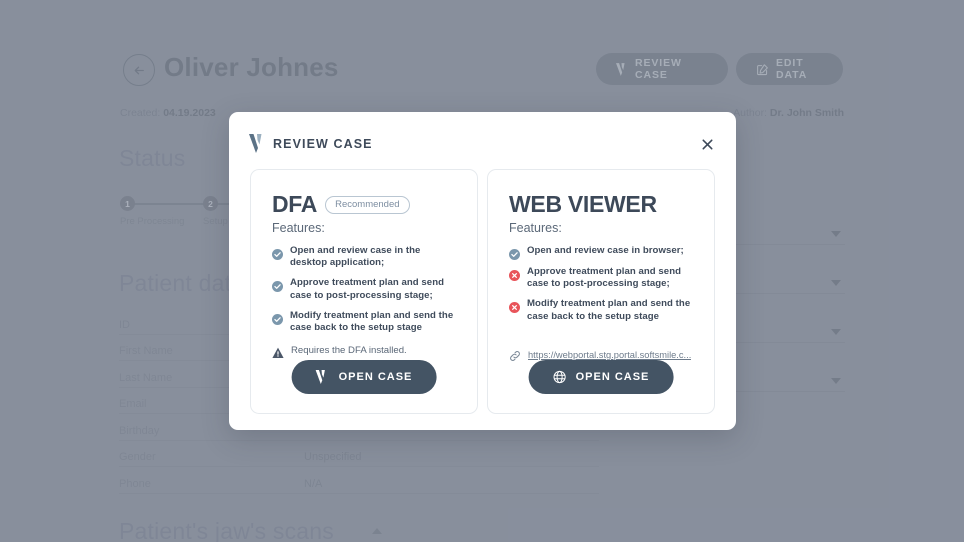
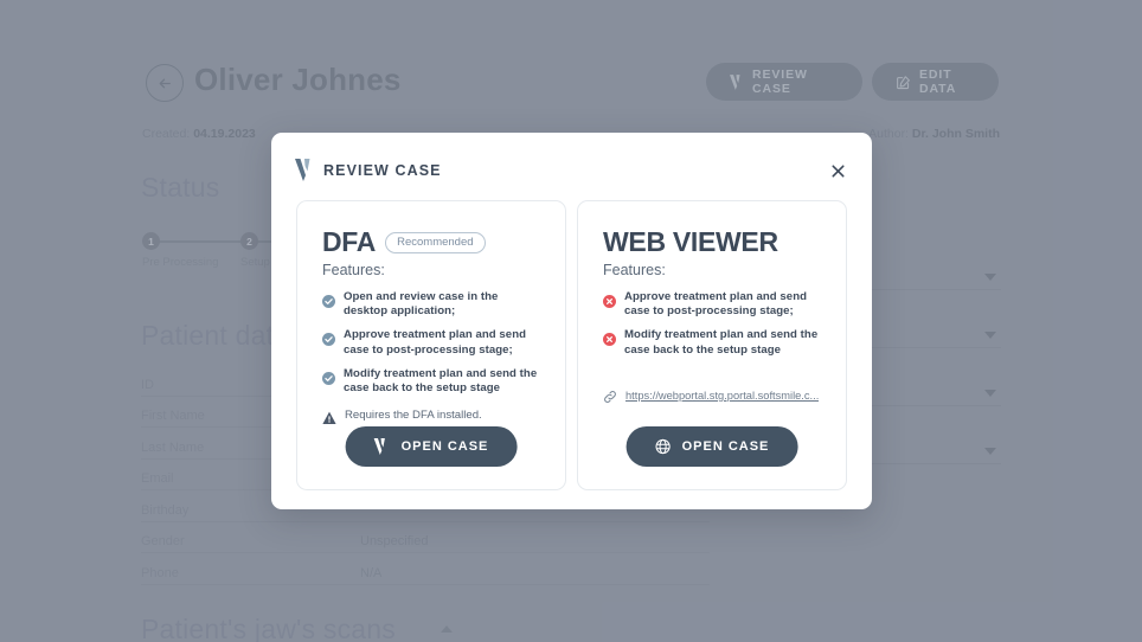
  REVIEW CASE
  EDIT DATA
  1
  2
  Patient dat
  REVIEW CASE
  DFA
  Recommended
  Features:
  Open and review case in the desktop application;
  Approve treatment plan and send case to post-processing stage;
  Modify treatment plan and send the case back to the setup stage
  Requires the DFA installed.
  OPEN CASE
  WEB VIEWER
  Features:
- Open and review case in browser;
  Approve treatment plan and send case to post-processing stage;
  Modify treatment plan and send the case back to the setup stage
  https://webportal.stg.portal.softsmile.c...
  OPEN CASE
